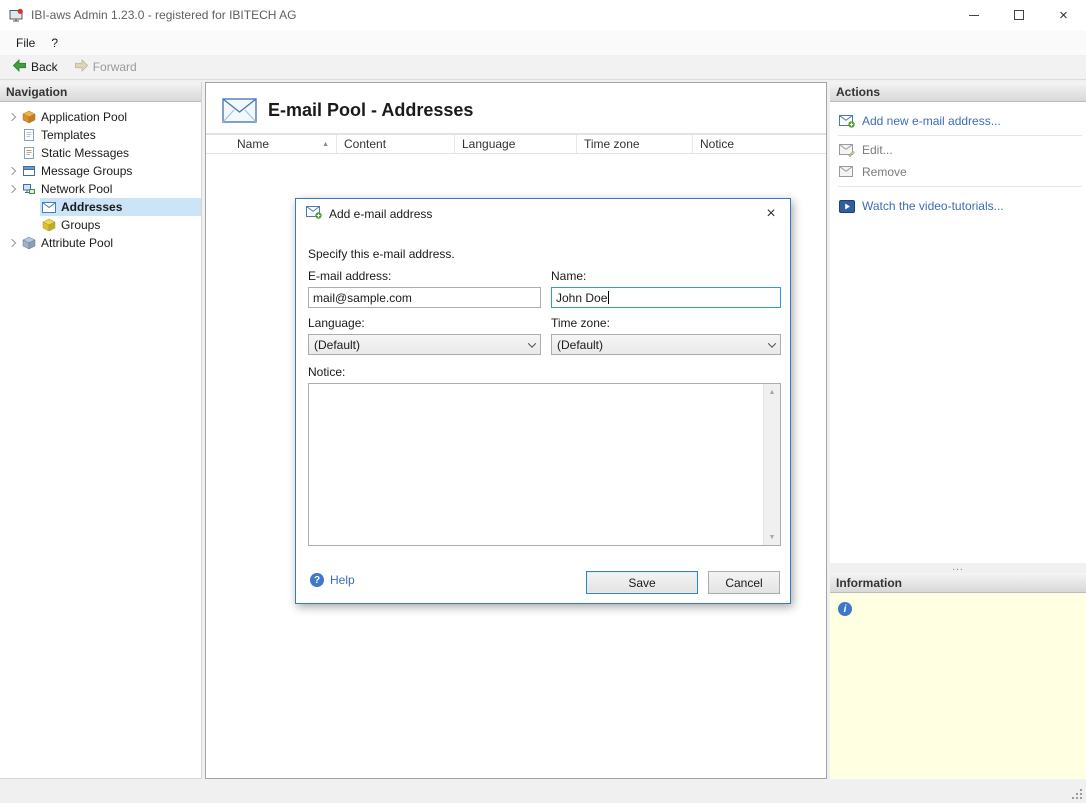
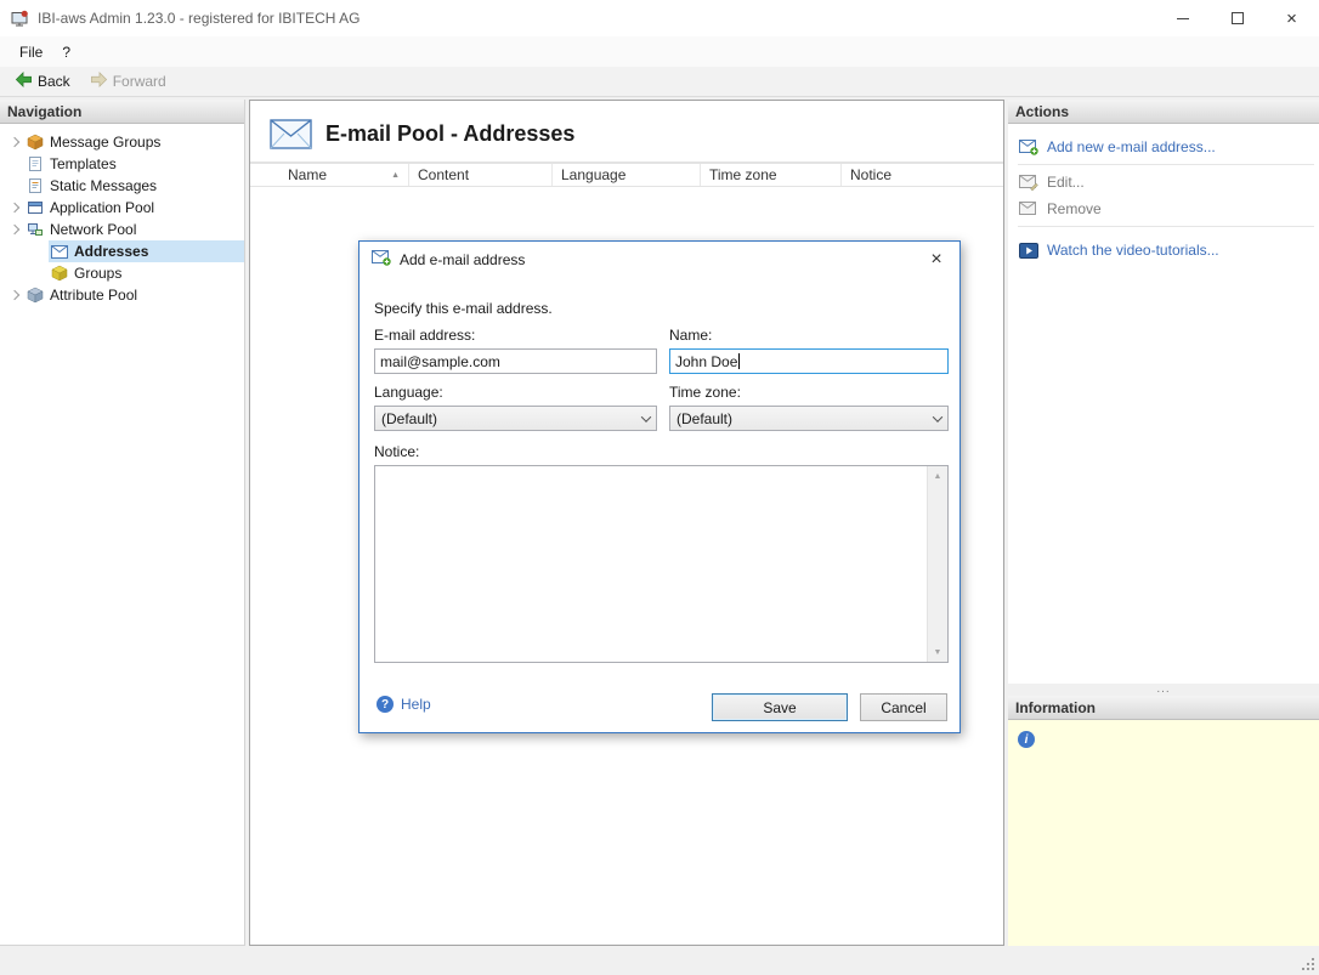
  IBI-aws Admin 1.23.0 - registered for IBITECH AG
  ×
  File
  ?
  Back
  Forward
  Navigation
- Application Pool
+ Message Groups
  Templates
  Static Messages
- Message Groups
+ Application Pool
  Network Pool
  Addresses
  Groups
  Attribute Pool
  E-mail Pool - Addresses
  Name
  Content
  Language
  Time zone
  Notice
  Actions
  Add new e-mail address...
  Edit...
  Remove
  Watch the video-tutorials...
  ...
  Information
  Add e-mail address
  ×
  Specify this e-mail address.
  E-mail address:
  Name:
  mail@sample.com
  John Doe
  Language:
  Time zone:
  (Default)
  (Default)
  Notice:
  Help
  Save
  Cancel
